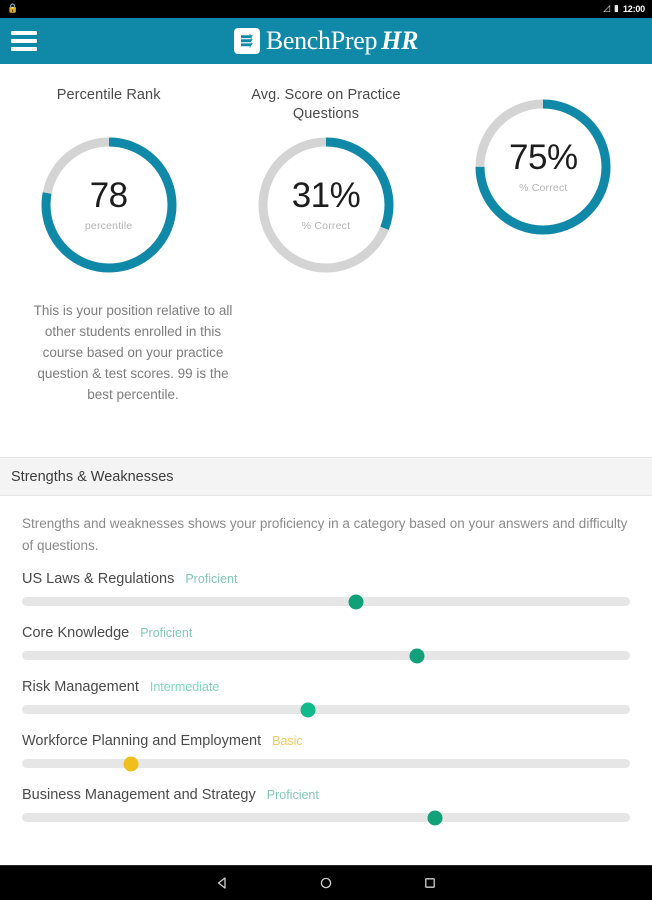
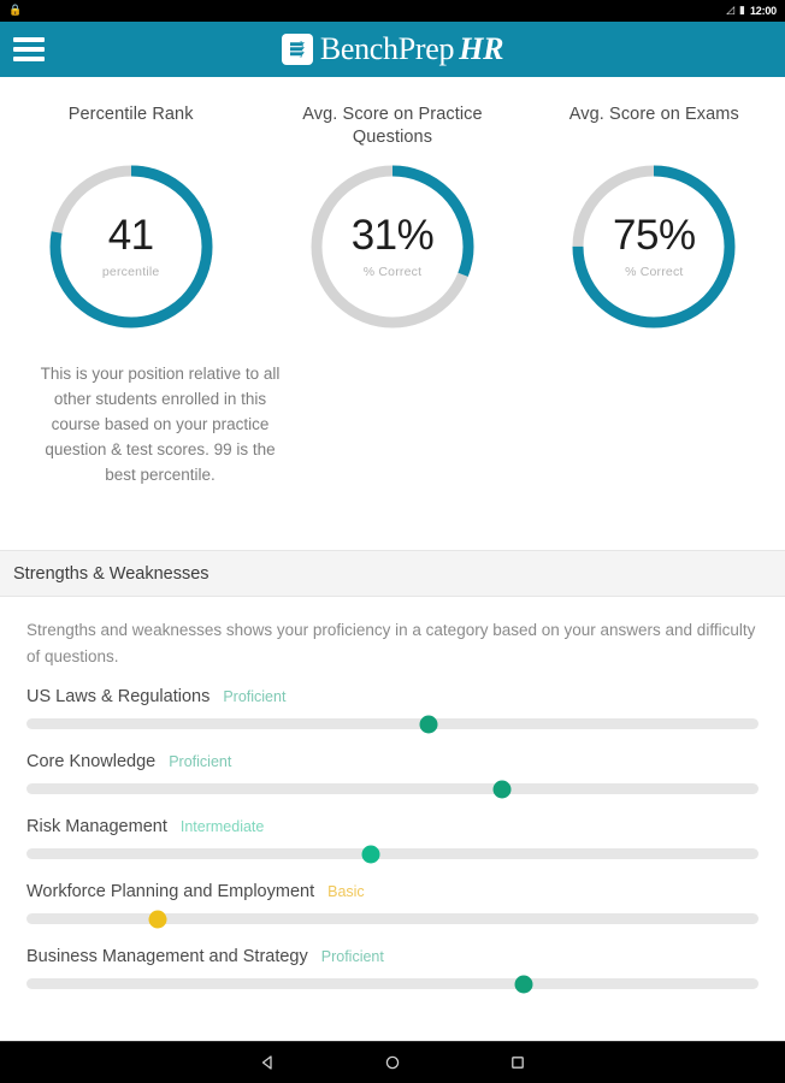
  🔒
  ◿
  ▮
  12:00
  BenchPrep HR
  Percentile Rank
- 78
+ 41
  percentile
  Avg. Score on Practice Questions
  31%
  % Correct
+ Avg. Score on Exams
  75%
  % Correct
  This is your position relative to all other students enrolled in this course based on your practice question & test scores. 99 is the best percentile.
  Strengths & Weaknesses
  Strengths and weaknesses shows your proficiency in a category based on your answers and difficulty of questions.
  US Laws & Regulations
  Proficient
  Core Knowledge
  Proficient
  Risk Management
  Intermediate
  Workforce Planning and Employment
  Basic
  Business Management and Strategy
  Proficient
